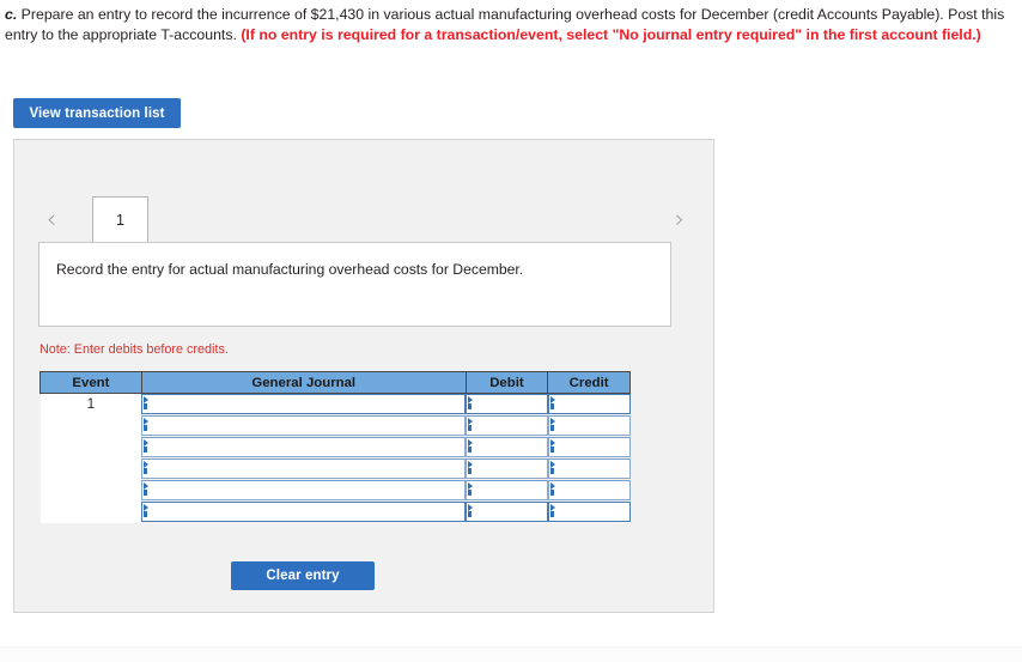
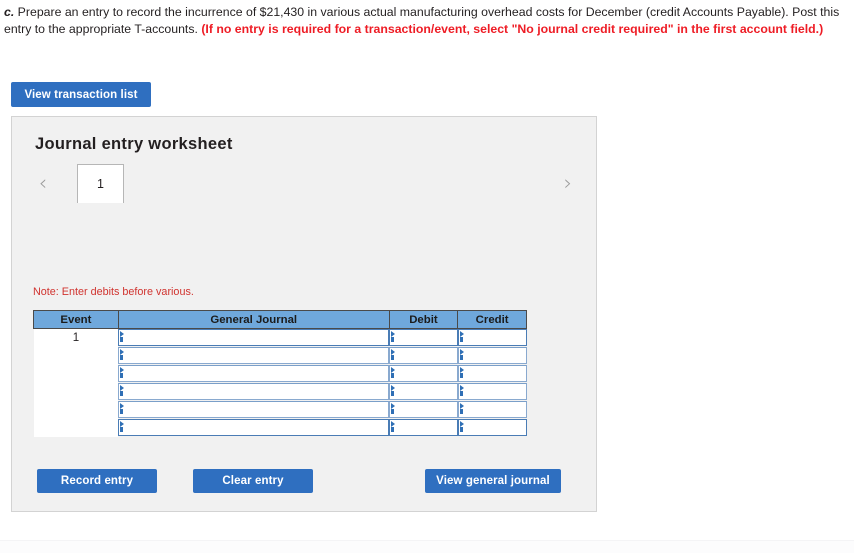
- c. Prepare an entry to record the incurrence of $21,430 in various actual manufacturing overhead costs for December (credit Accounts Payable). Post this entry to the appropriate T-accounts. (If no entry is required for a transaction/event, select "No journal entry required" in the first account field.)
+ c. Prepare an entry to record the incurrence of $21,430 in various actual manufacturing overhead costs for December (credit Accounts Payable). Post this entry to the appropriate T-accounts. (If no entry is required for a transaction/event, select "No journal credit required" in the first account field.)
  View transaction list
+ Journal entry worksheet
  ‹
  1
  ›
- Record the entry for actual manufacturing overhead costs for December.
- Note: Enter debits before credits.
+ Note: Enter debits before various.
  Event	General Journal	Debit	Credit
  1
+ Record entry
  Clear entry
+ View general journal
